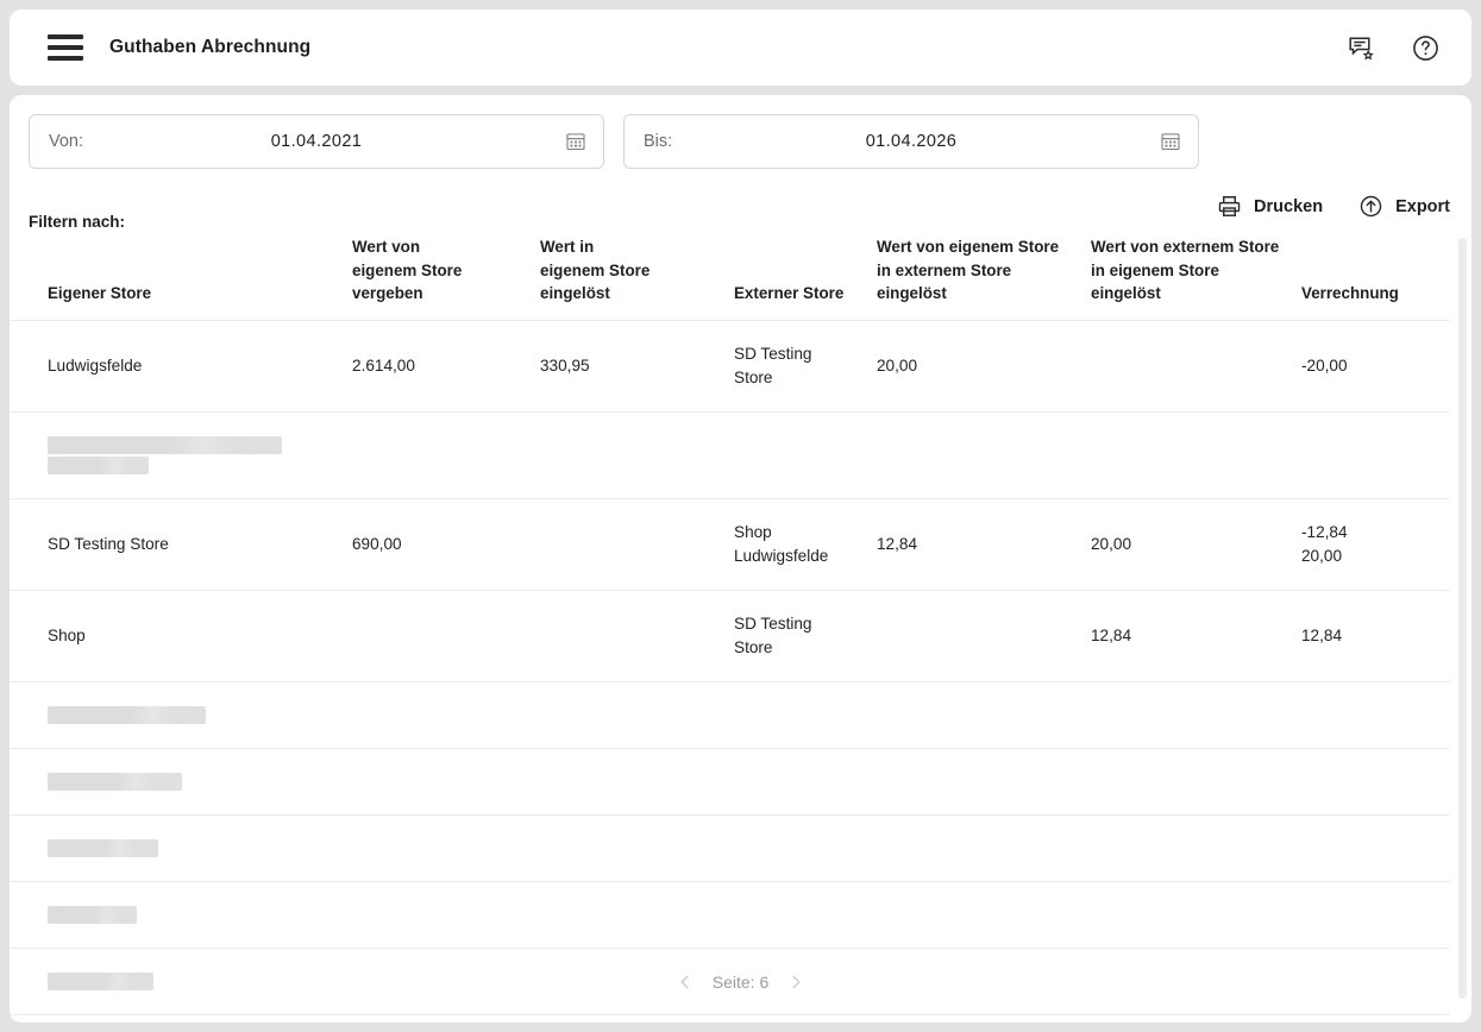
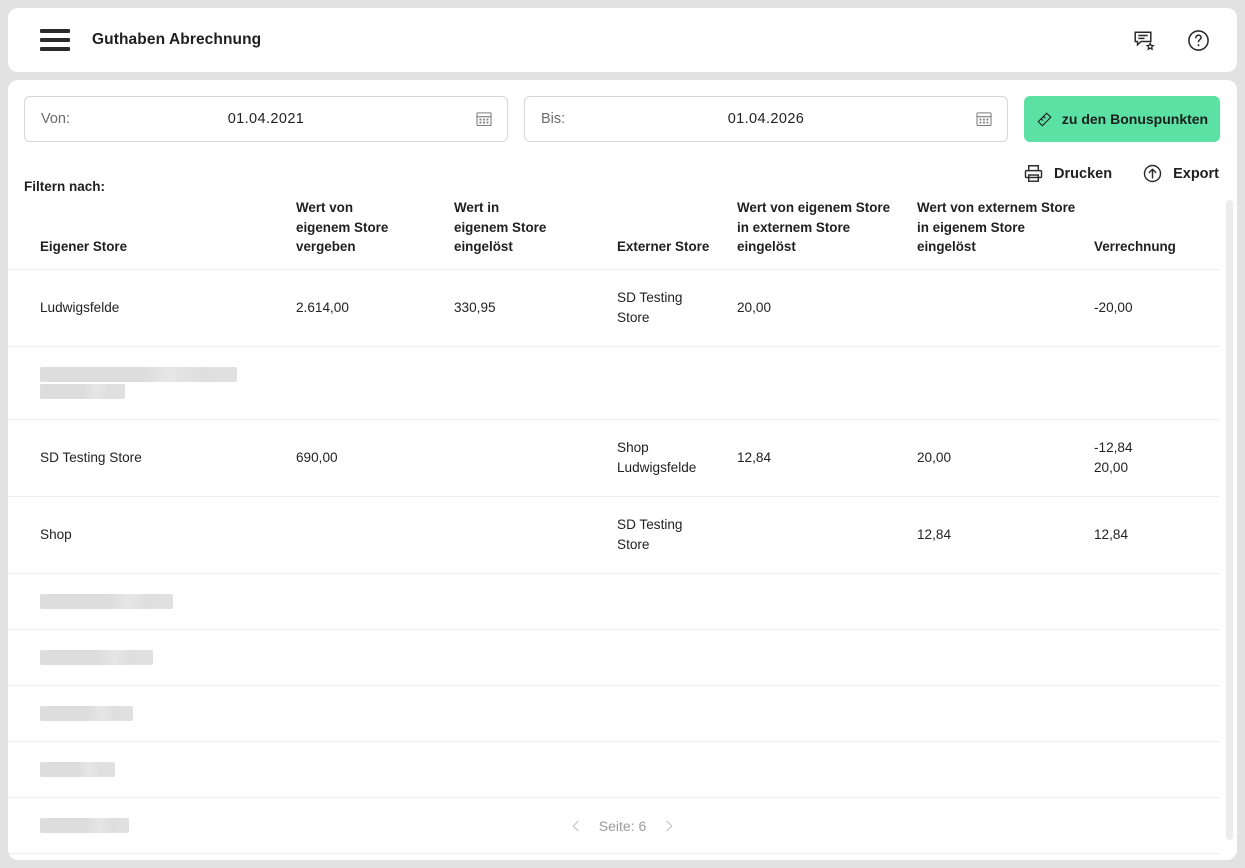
  Guthaben Abrechnung
  Von:
  01.04.2021
  Bis:
  01.04.2026
+ zu den Bonuspunkten
  Filtern nach:
  Drucken
  Export
  Eigener Store	Wert voneigenem Storevergeben	Wert ineigenem Storeeingelöst	Externer Store	Wert von eigenem Storein externem Storeeingelöst	Wert von externem Storein eigenem Storeeingelöst	Verrechnung
  Ludwigsfelde	2.614,00	330,95	SD TestingStore	20,00		-20,00
  SD Testing Store	690,00		ShopLudwigsfelde	12,84	20,00	-12,8420,00
  Shop			SD TestingStore		12,84	12,84
  Seite: 6
